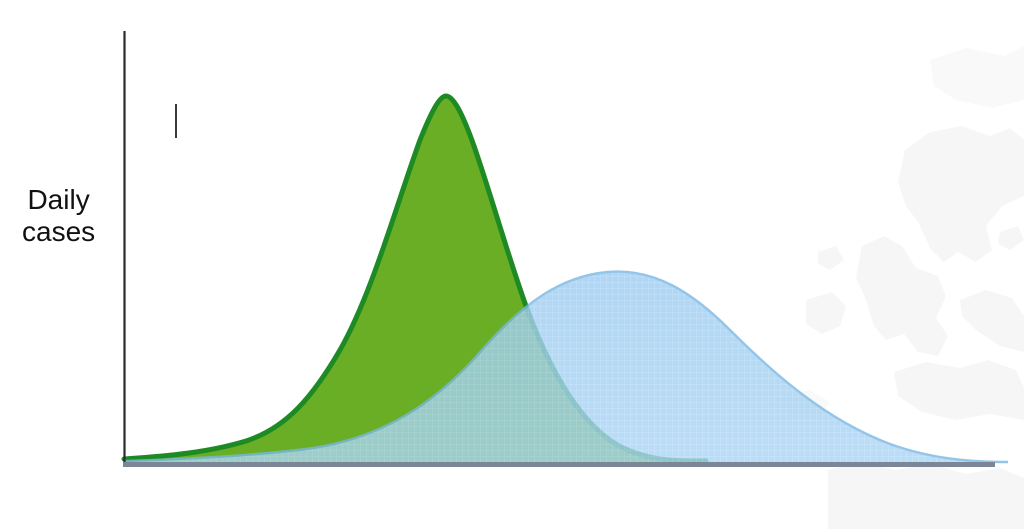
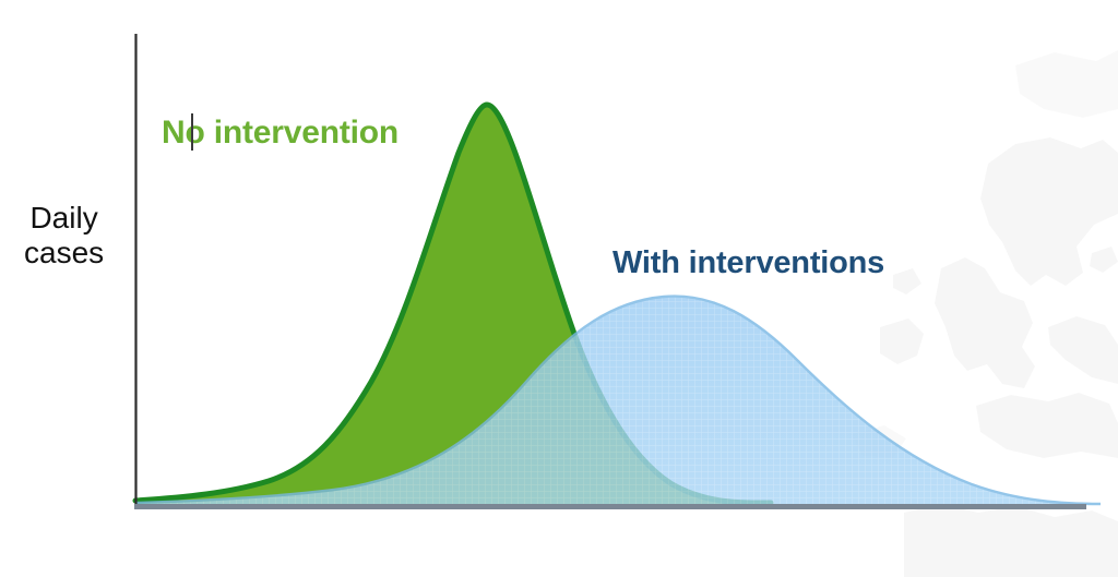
+ No intervention
+ With interventions
  Daily
  cases
